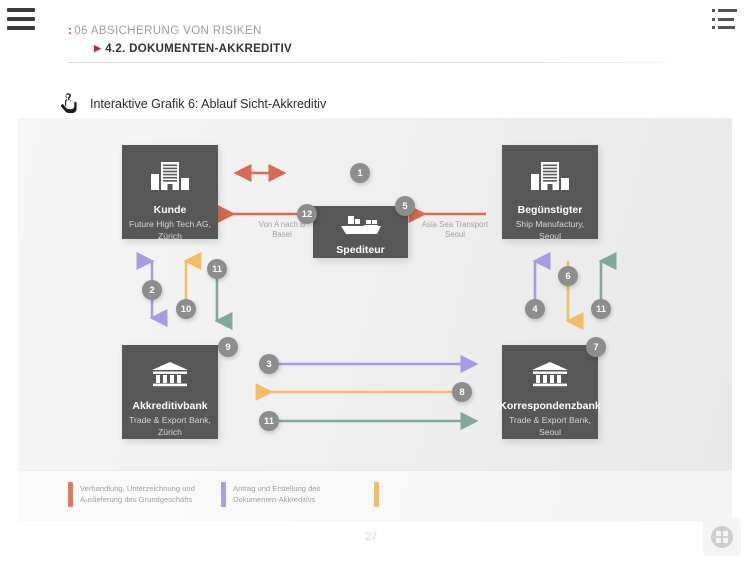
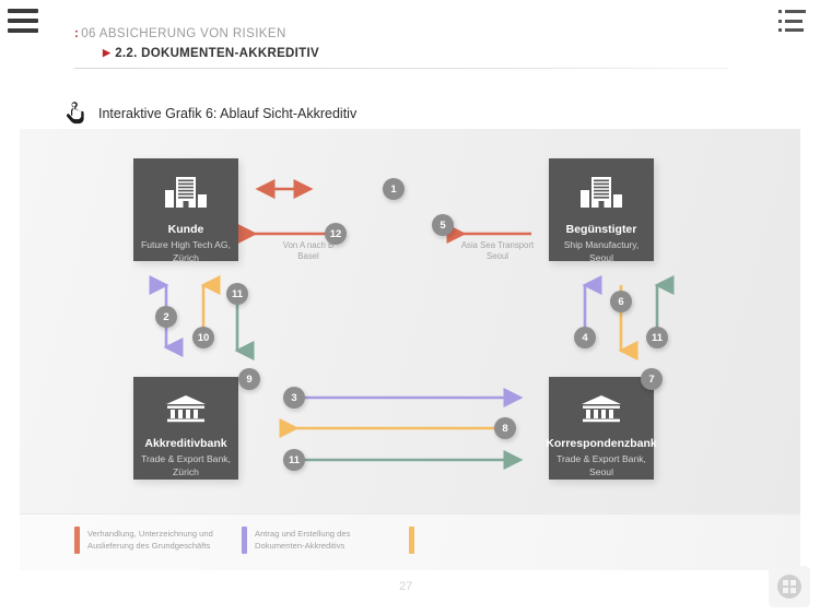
  : 06 ABSICHERUNG VON RISIKEN
- ▶ 4.2. DOKUMENTEN-AKKREDITIV
+ ▶ 2.2. DOKUMENTEN-AKKREDITIV
  Interaktive Grafik 6: Ablauf Sicht-Akkreditiv
  Von A nach B
  Basel
  Asia Sea Transport
  Seoul
  Kunde
  Future High Tech AG,
  Zürich
  Begünstigter
  Ship Manufactury,
  Seoul
- Spediteur
  Akkreditivbank
  Trade & Export Bank,
  Zürich
  Korrespondenzbank
  Trade & Export Bank,
  Seoul
  1
  2
  3
  4
  5
  6
  7
  8
  9
  10
  11
  11
  11
  12
  Verhandlung, Unterzeichnung und
  Auslieferung des Grundgeschäfts
  Antrag und Erstellung des
  Dokumenten-Akkreditivs
  27
